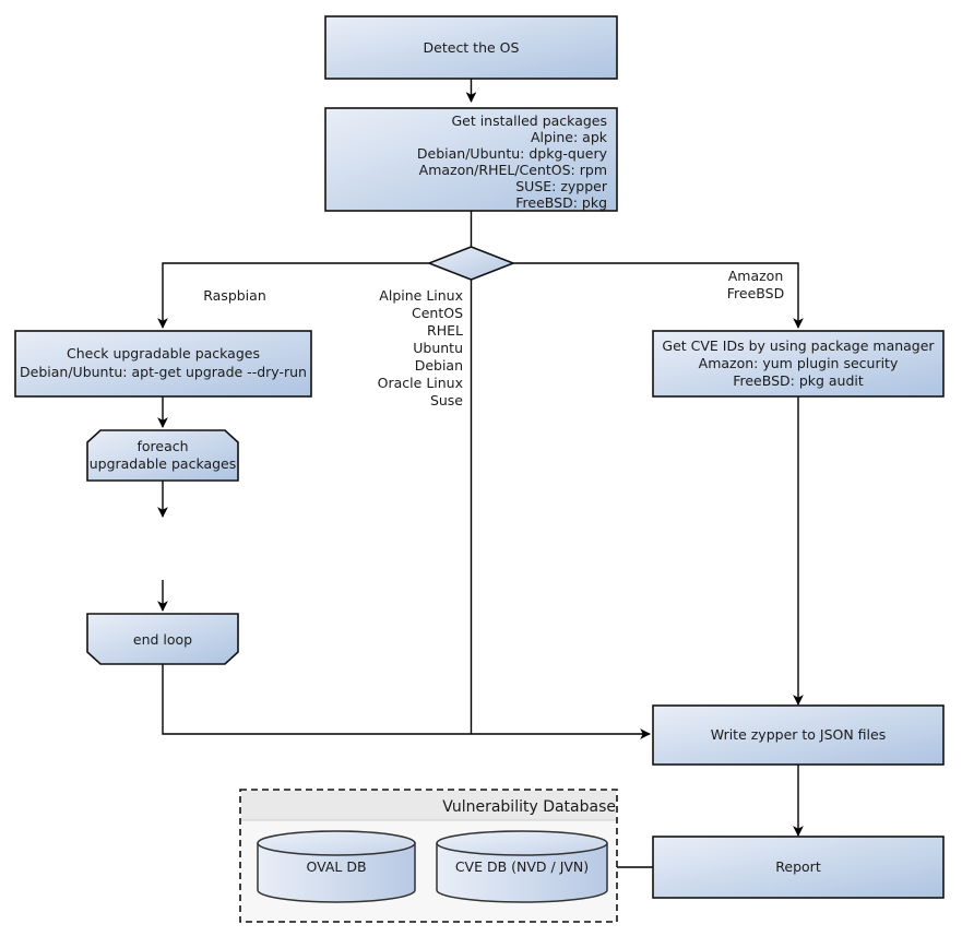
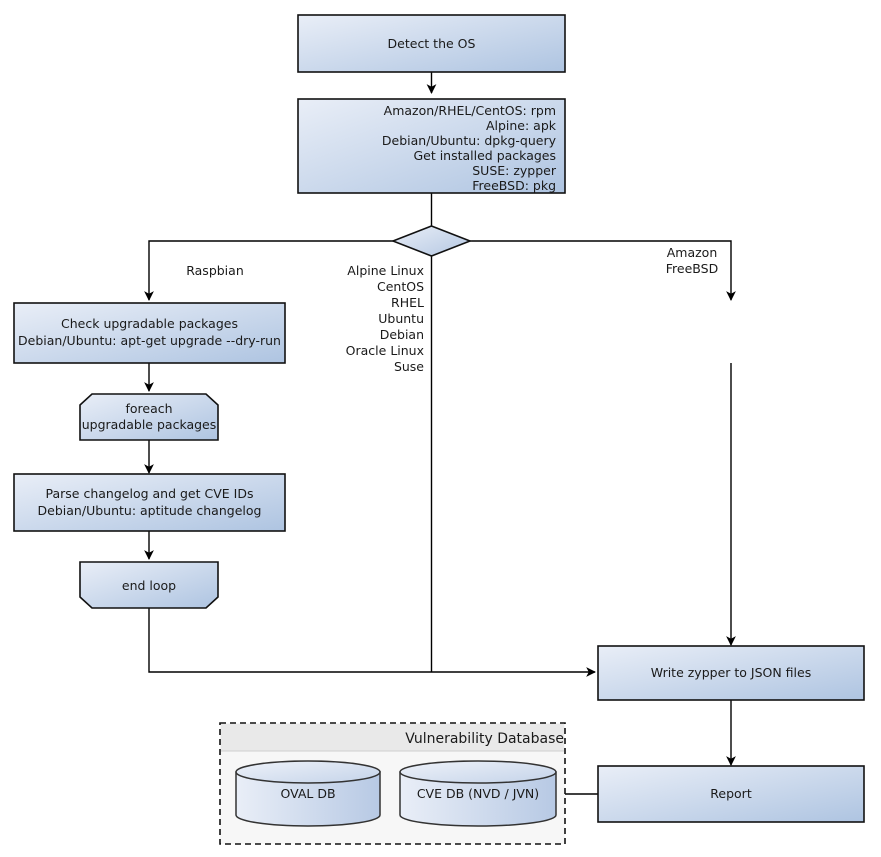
  Detect the OS
- Get installed packages
+ Amazon/RHEL/CentOS: rpm
  Alpine: apk
  Debian/Ubuntu: dpkg-query
- Amazon/RHEL/CentOS: rpm
+ Get installed packages
  SUSE: zypper
  FreeBSD: pkg
  Raspbian
  Alpine Linux
  CentOS
  RHEL
  Ubuntu
  Debian
  Oracle Linux
  Suse
  Amazon
  FreeBSD
  Check upgradable packages
  Debian/Ubuntu: apt-get upgrade --dry-run
  foreach
  upgradable packages
+ Parse changelog and get CVE IDs
+ Debian/Ubuntu: aptitude changelog
  end loop
- Get CVE IDs by using package manager
- Amazon: yum plugin security
- FreeBSD: pkg audit
  Write zypper to JSON files
  Report
  Vulnerability Database
  OVAL DB
  CVE DB (NVD / JVN)
